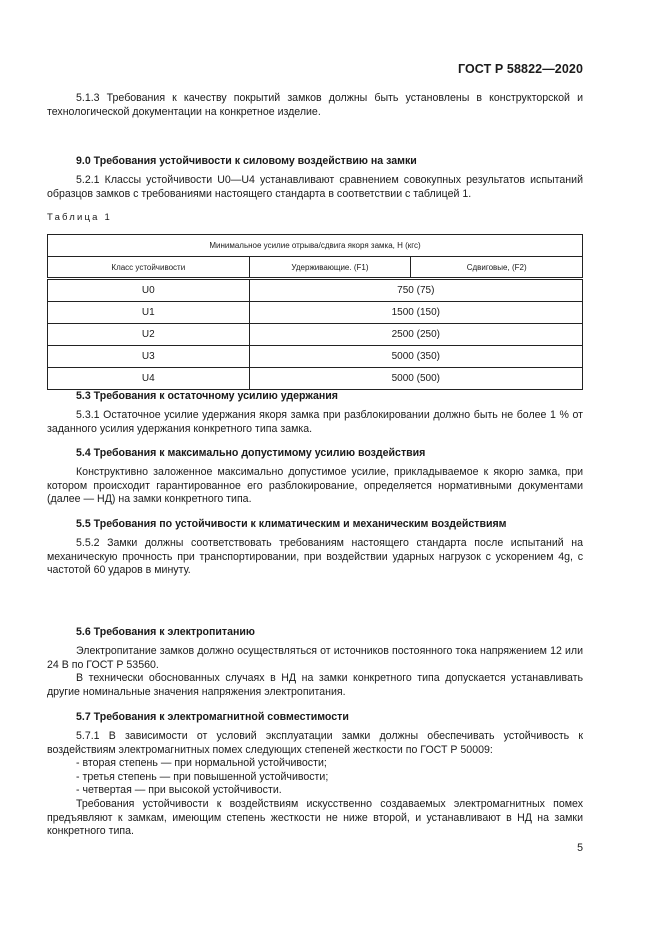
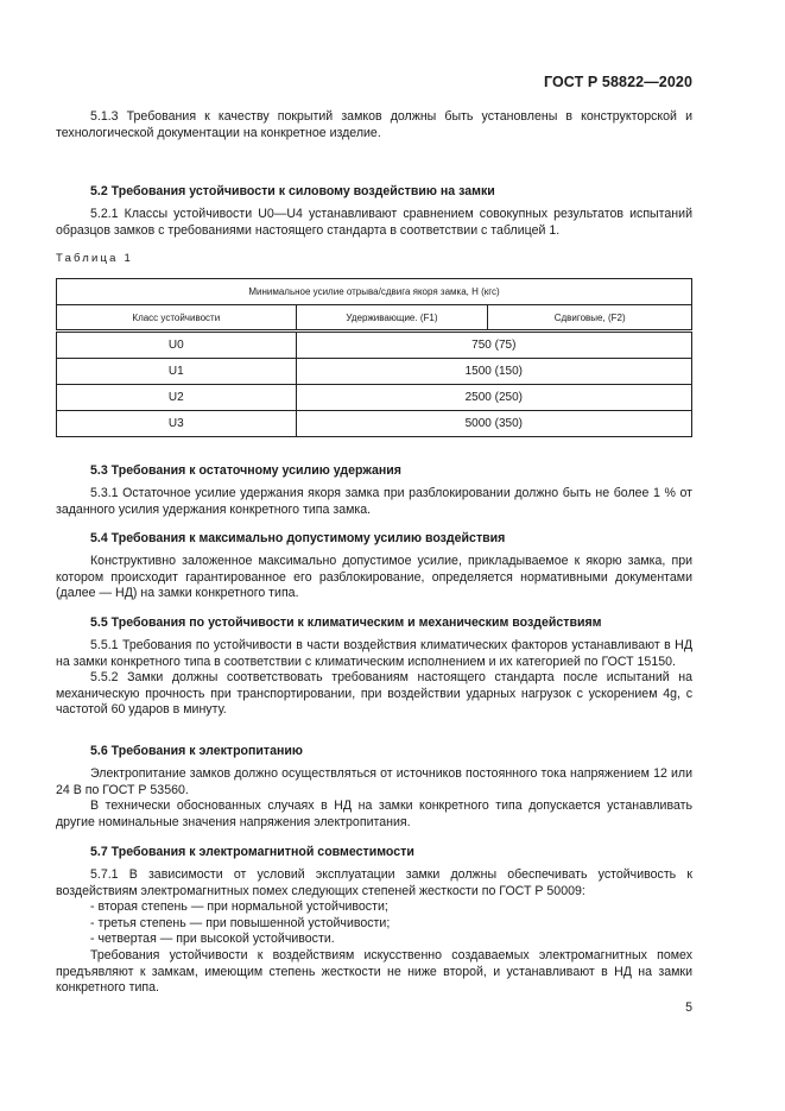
  ГОСТ Р 58822—2020
  5.1.3 Требования к качеству покрытий замков должны быть установлены в конструкторской и технологической документации на конкретное изделие.
- 9.0 Требования устойчивости к силовому воздействию на замки
+ 5.2 Требования устойчивости к силовому воздействию на замки
  5.2.1 Классы устойчивости U0—U4 устанавливают сравнением совокупных результатов испытаний образцов замков с требованиями настоящего стандарта в соответствии с таблицей 1.
  Таблица 1
  Минимальное усилие отрыва/сдвига якоря замка, Н (кгс)
  Класс устойчивости	Удерживающие. (F1)	Сдвиговые, (F2)
  U0	750 (75)
  U1	1500 (150)
  U2	2500 (250)
  U3	5000 (350)
- U4	5000 (500)
  5.3 Требования к остаточному усилию удержания
  5.3.1 Остаточное усилие удержания якоря замка при разблокировании должно быть не более 1 % от заданного усилия удержания конкретного типа замка.
  5.4 Требования к максимально допустимому усилию воздействия
  Конструктивно заложенное максимально допустимое усилие, прикладываемое к якорю замка, при котором происходит гарантированное его разблокирование, определяется нормативными документами (далее — НД) на замки конкретного типа.
  5.5 Требования по устойчивости к климатическим и механическим воздействиям
+ 5.5.1 Требования по устойчивости в части воздействия климатических факторов устанавливают в НД на замки конкретного типа в соответствии с климатическим исполнением и их категорией по ГОСТ 15150.
  5.5.2 Замки должны соответствовать требованиям настоящего стандарта после испытаний на механическую прочность при транспортировании, при воздействии ударных нагрузок с ускорением 4g, с частотой 60 ударов в минуту.
  5.6 Требования к электропитанию
  Электропитание замков должно осуществляться от источников постоянного тока напряжением 12 или 24 В по ГОСТ Р 53560.
  В технически обоснованных случаях в НД на замки конкретного типа допускается устанавливать другие номинальные значения напряжения электропитания.
  5.7 Требования к электромагнитной совместимости
  5.7.1 В зависимости от условий эксплуатации замки должны обеспечивать устойчивость к воздействиям электромагнитных помех следующих степеней жесткости по ГОСТ Р 50009:
  - вторая степень — при нормальной устойчивости;
  - третья степень — при повышенной устойчивости;
  - четвертая — при высокой устойчивости.
  Требования устойчивости к воздействиям искусственно создаваемых электромагнитных помех предъявляют к замкам, имеющим степень жесткости не ниже второй, и устанавливают в НД на замки конкретного типа.
  5
